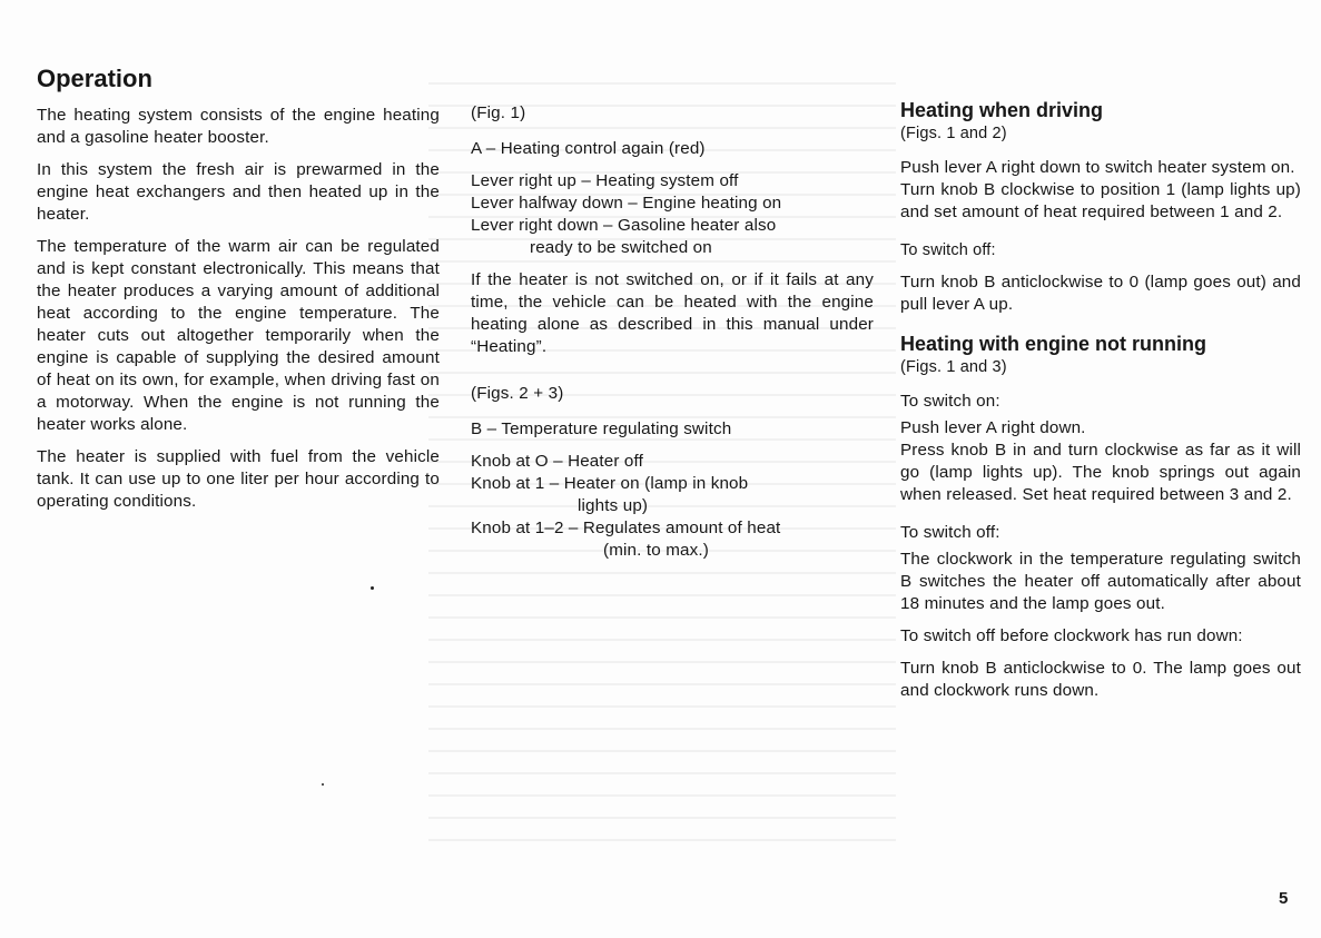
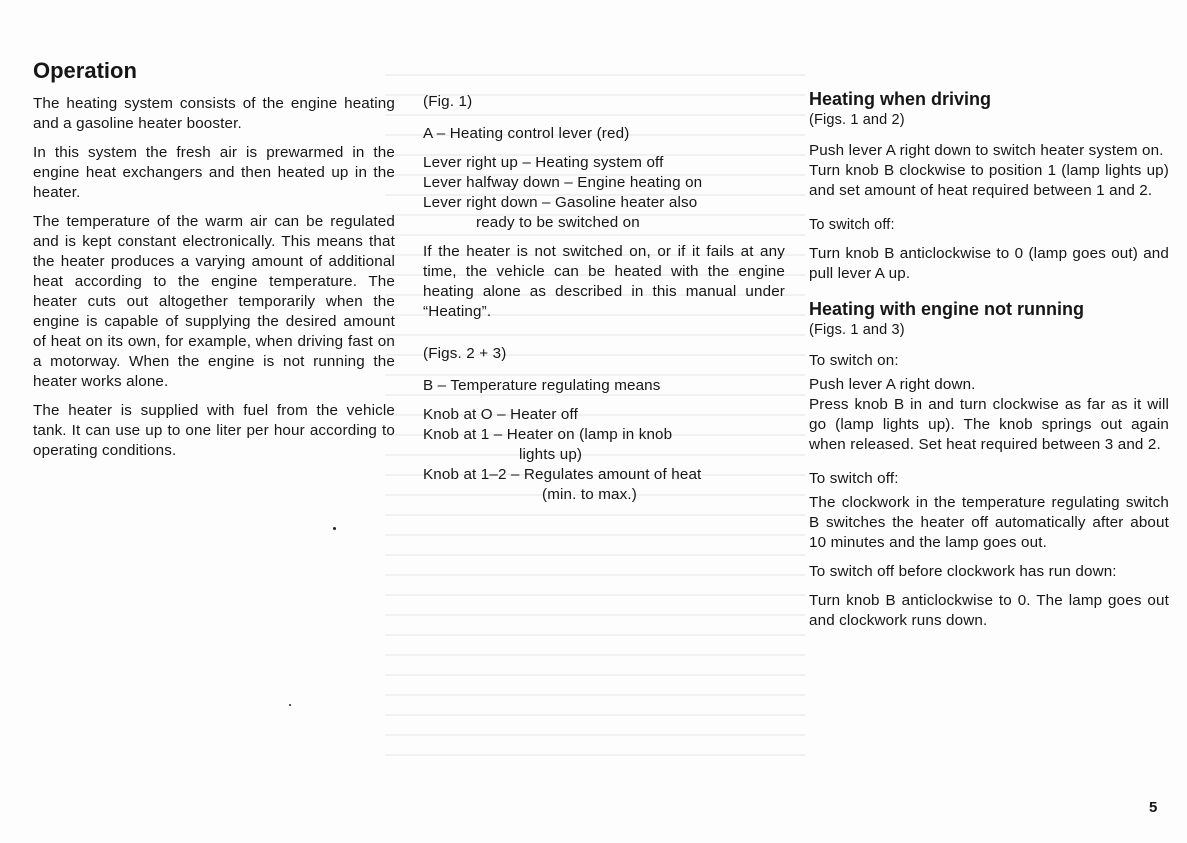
  Operation
  The heating system consists of the engine heating and a gasoline heater booster.
  In this system the fresh air is prewarmed in the engine heat exchangers and then heated up in the heater.
  The temperature of the warm air can be regulated and is kept constant electronically. This means that the heater produces a varying amount of additional heat according to the engine temperature. The heater cuts out altogether temporarily when the engine is capable of supplying the desired amount of heat on its own, for example, when driving fast on a motorway. When the engine is not running the heater works alone.
  The heater is supplied with fuel from the vehicle tank. It can use up to one liter per hour according to operating conditions.
  (Fig. 1)
- A – Heating control again (red)
+ A – Heating control lever (red)
  Lever right up – Heating system off
  Lever halfway down – Engine heating on
  Lever right down – Gasoline heater also
  ready to be switched on
  If the heater is not switched on, or if it fails at any time, the vehicle can be heated with the engine heating alone as described in this manual under “Heating”.
  (Figs. 2 + 3)
- B – Temperature regulating switch
+ B – Temperature regulating means
  Knob at O – Heater off
  Knob at 1 – Heater on (lamp in knob
  lights up)
  Knob at 1–2 – Regulates amount of heat
  (min. to max.)
  Heating when driving
  (Figs. 1 and 2)
  Push lever A right down to switch heater system on.
  Turn knob B clockwise to position 1 (lamp lights up) and set amount of heat required between 1 and 2.
  To switch off:
  Turn knob B anticlockwise to 0 (lamp goes out) and pull lever A up.
  Heating with engine not running
  (Figs. 1 and 3)
  To switch on:
  Push lever A right down.
  Press knob B in and turn clockwise as far as it will go (lamp lights up). The knob springs out again when released. Set heat required between 3 and 2.
  To switch off:
- The clockwork in the temperature regulating switch B switches the heater off automatically after about 18 minutes and the lamp goes out.
+ The clockwork in the temperature regulating switch B switches the heater off automatically after about 10 minutes and the lamp goes out.
  To switch off before clockwork has run down:
  Turn knob B anticlockwise to 0. The lamp goes out and clockwork runs down.
  5
